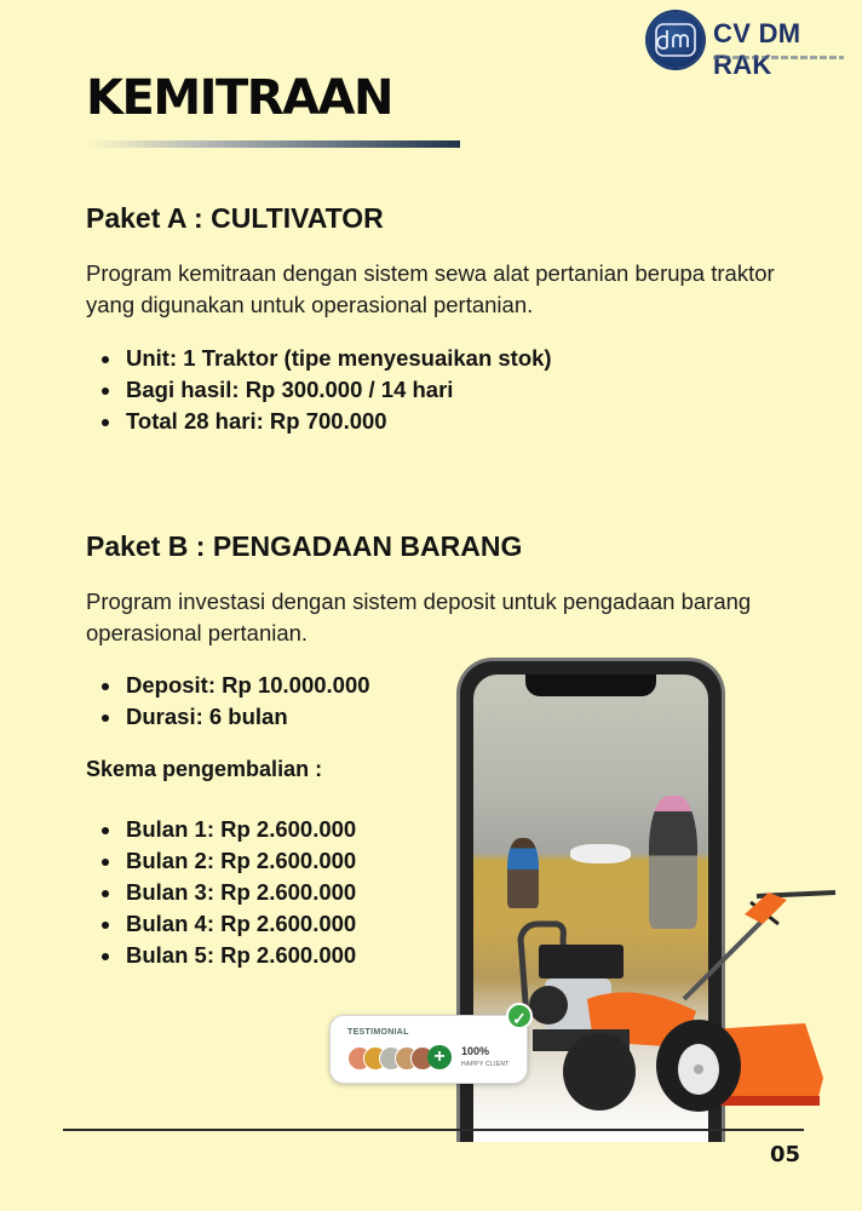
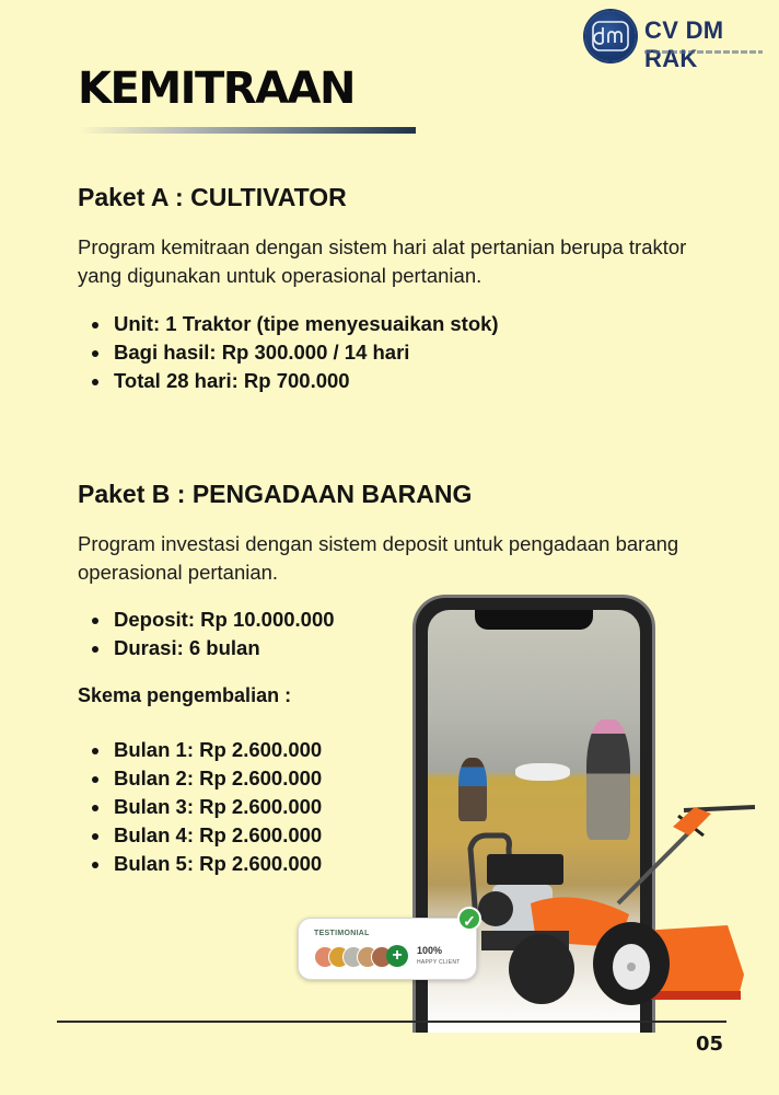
  CV DM RAK
  KEMITRAAN
  Paket A : CULTIVATOR
- Program kemitraan dengan sistem sewa alat pertanian berupa traktor yang digunakan untuk operasional pertanian.
+ Program kemitraan dengan sistem hari alat pertanian berupa traktor yang digunakan untuk operasional pertanian.
  Unit: 1 Traktor (tipe menyesuaikan stok)
  Bagi hasil: Rp 300.000 / 14 hari
  Total 28 hari: Rp 700.000
  Paket B : PENGADAAN BARANG
  Program investasi dengan sistem deposit untuk pengadaan barang operasional pertanian.
  Deposit: Rp 10.000.000
  Durasi: 6 bulan
  Skema pengembalian :
  Bulan 1: Rp 2.600.000
  Bulan 2: Rp 2.600.000
  Bulan 3: Rp 2.600.000
  Bulan 4: Rp 2.600.000
  Bulan 5: Rp 2.600.000
  +
  100%
  ✓
  05
